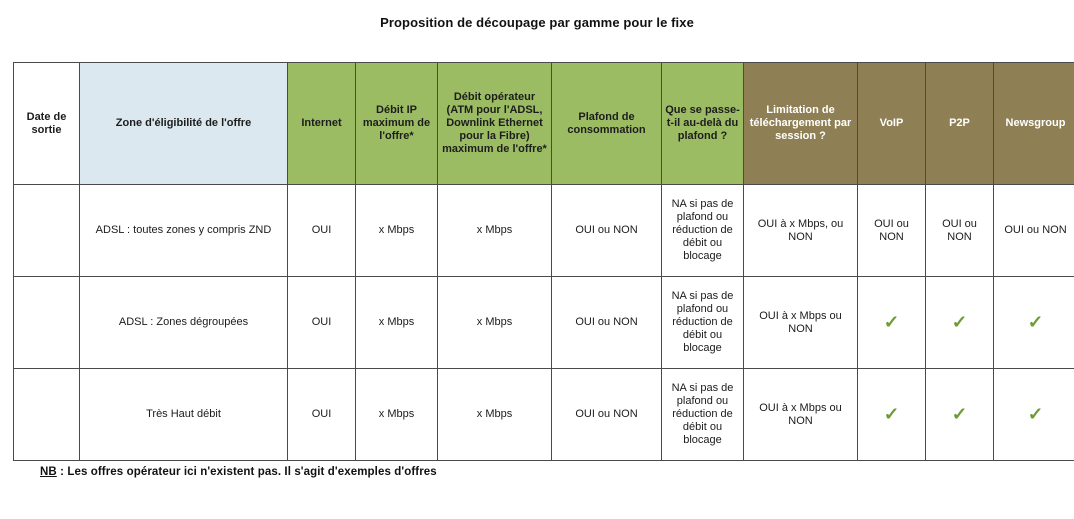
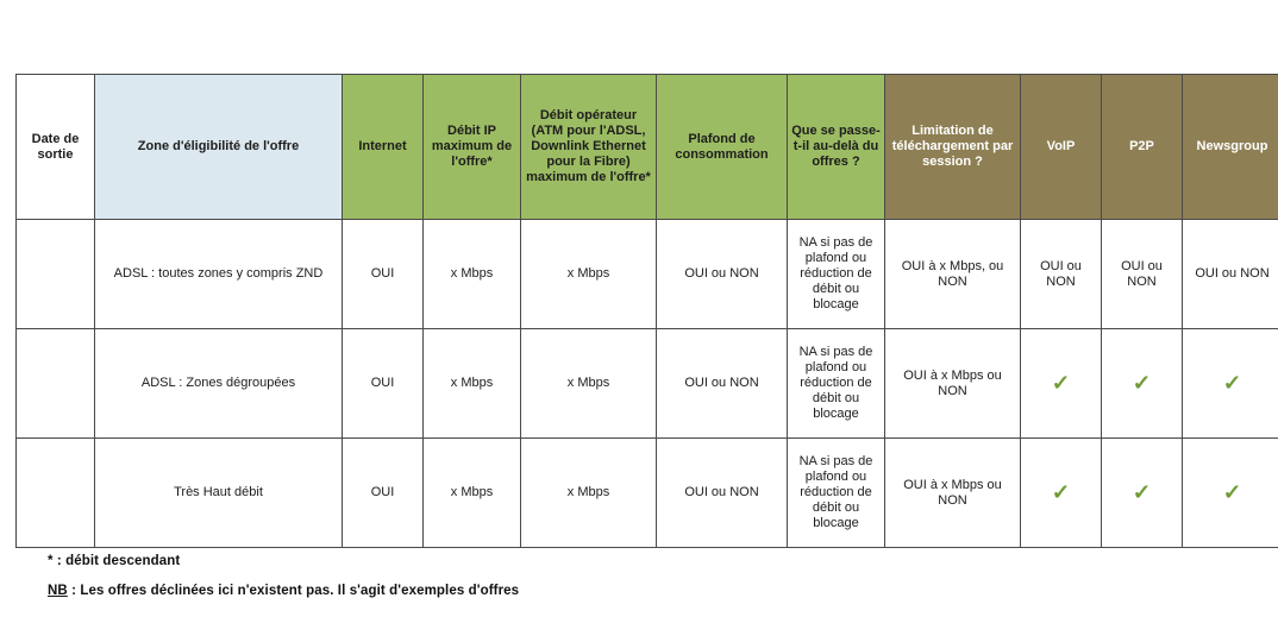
- Proposition de découpage par gamme pour le fixe
- Date de sortie	Zone d'éligibilité de l'offre	Internet	Débit IP maximum de l'offre*	Débit opérateur (ATM pour l'ADSL, Downlink Ethernet pour la Fibre) maximum de l'offre*	Plafond de consommation	Que se passe-t-il au-delà du plafond ?	Limitation de téléchargement par session ?	VoIP	P2P	Newsgroup
+ Date de sortie	Zone d'éligibilité de l'offre	Internet	Débit IP maximum de l'offre*	Débit opérateur (ATM pour l'ADSL, Downlink Ethernet pour la Fibre) maximum de l'offre*	Plafond de consommation	Que se passe-t-il au-delà du offres ?	Limitation de téléchargement par session ?	VoIP	P2P	Newsgroup
  	ADSL : toutes zones y compris ZND	OUI	x Mbps	x Mbps	OUI ou NON	NA si pas de plafond ou réduction de débit ou blocage	OUI à x Mbps, ou NON	OUI ou NON	OUI ou NON	OUI ou NON
  	ADSL : Zones dégroupées	OUI	x Mbps	x Mbps	OUI ou NON	NA si pas de plafond ou réduction de débit ou blocage	OUI à x Mbps ou NON	✓	✓	✓
  	Très Haut débit	OUI	x Mbps	x Mbps	OUI ou NON	NA si pas de plafond ou réduction de débit ou blocage	OUI à x Mbps ou NON	✓	✓	✓
+ * : débit descendant
- NB : Les offres opérateur ici n'existent pas. Il s'agit d'exemples d'offres
+ NB : Les offres déclinées ici n'existent pas. Il s'agit d'exemples d'offres
